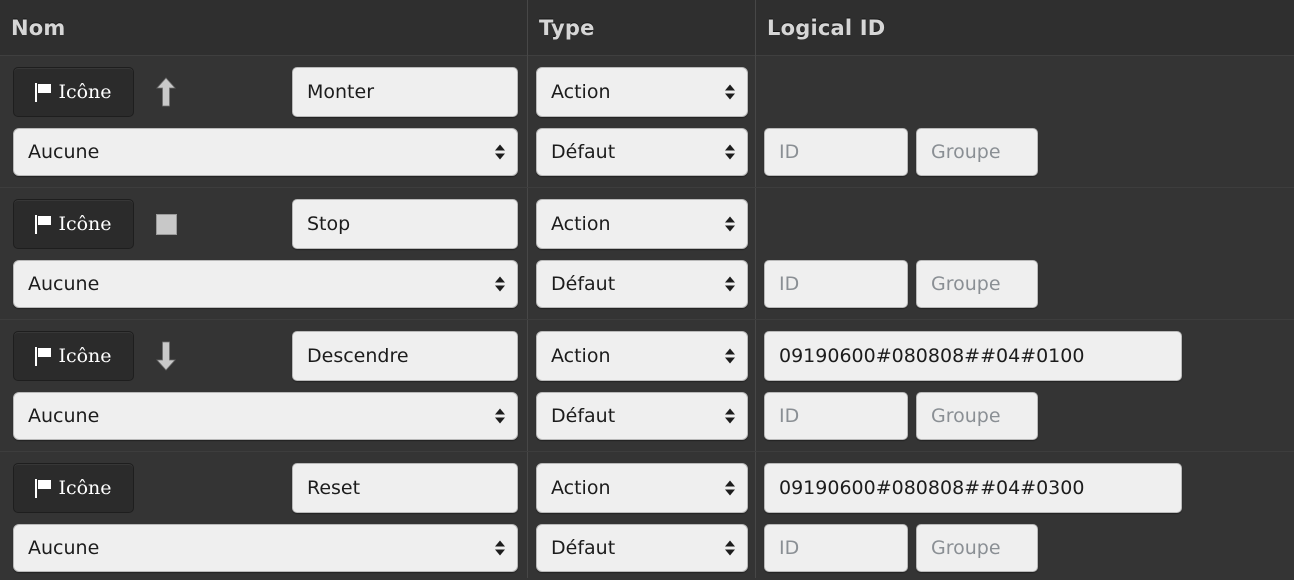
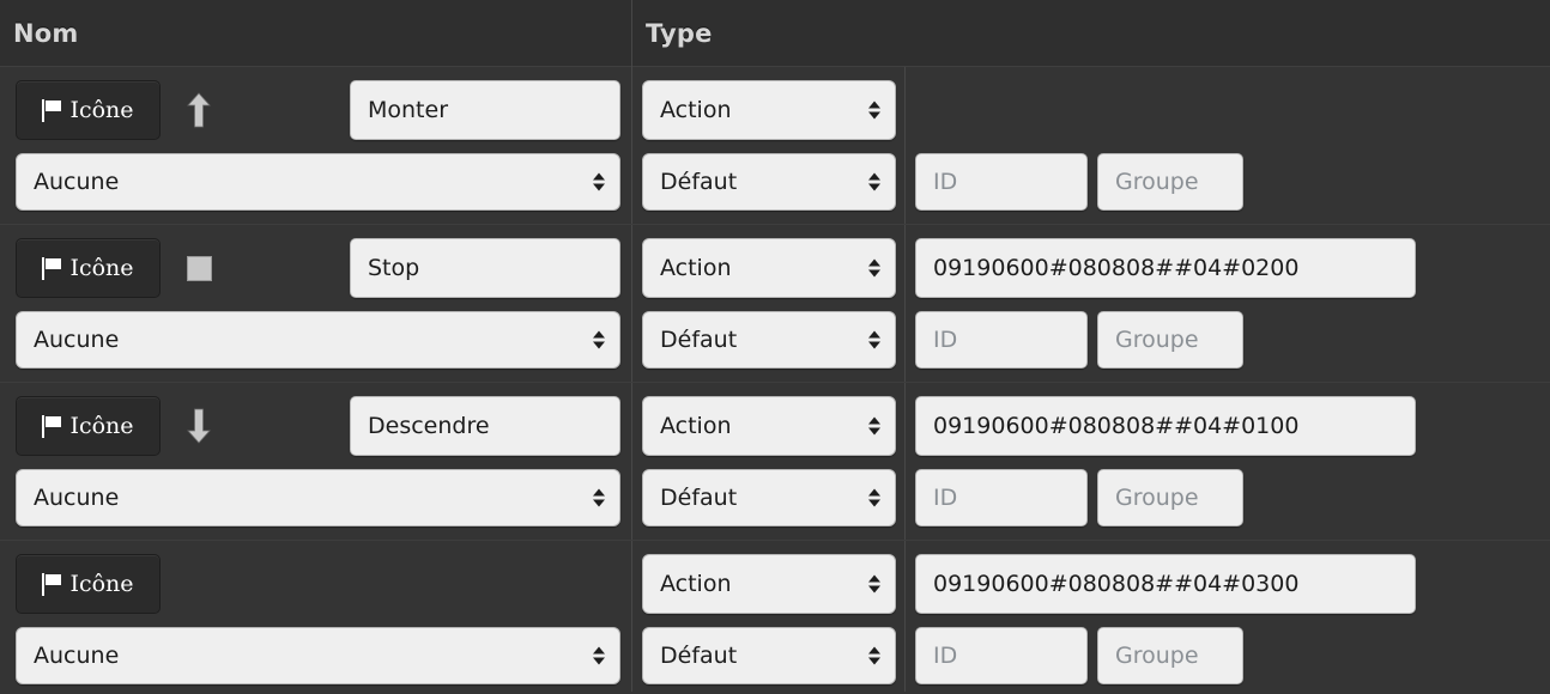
  Nom
  Type
- Logical ID
  Icône
  Monter
  Aucune
  Action
  Défaut
  ID
  Groupe
  Icône
  Stop
  Aucune
  Action
  Défaut
+ 09190600#080808##04#0200
  ID
  Groupe
  Icône
  Descendre
  Aucune
  Action
  Défaut
  09190600#080808##04#0100
  ID
  Groupe
  Icône
- Reset
  Aucune
  Action
  Défaut
  09190600#080808##04#0300
  ID
  Groupe
